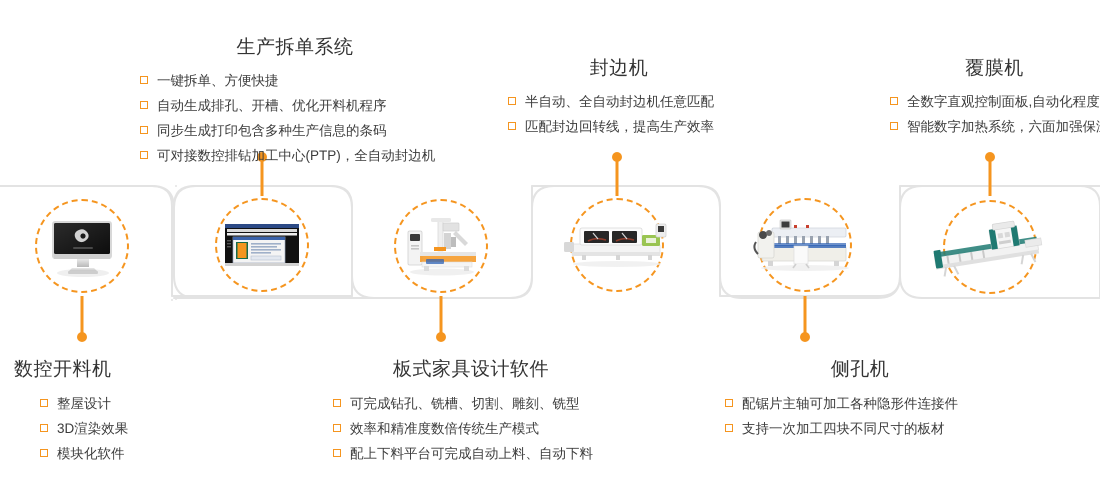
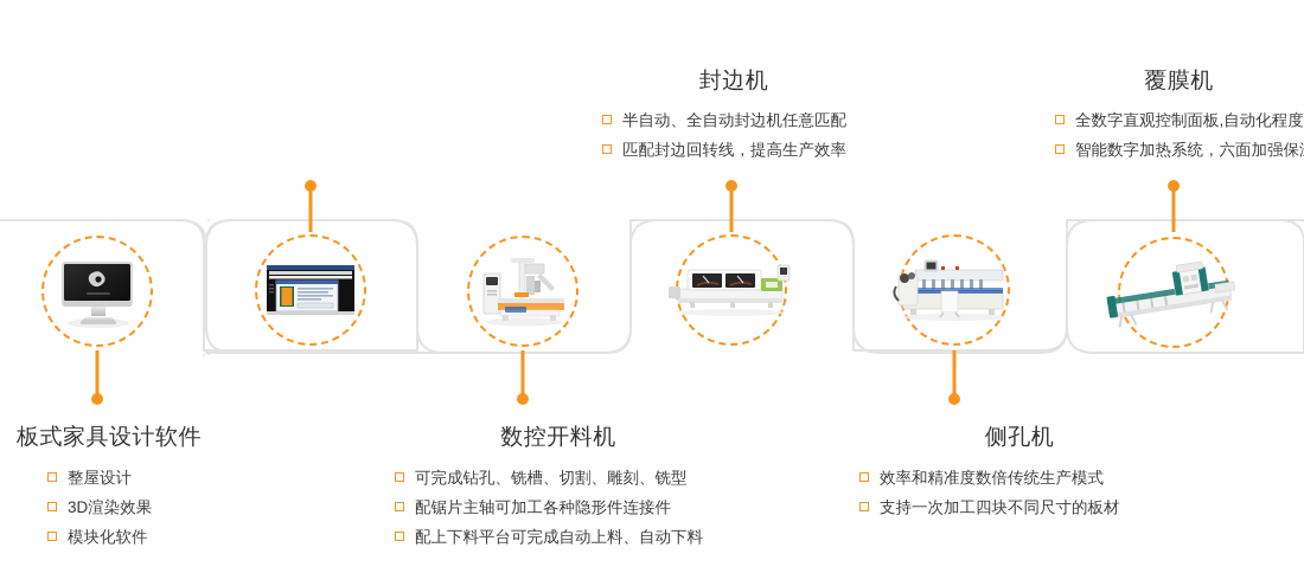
- 生产拆单系统
- 一键拆单、方便快捷
- 自动生成排孔、开槽、优化开料机程序
- 同步生成打印包含多种生产信息的条码
- 可对接数控排钻加工中心(PTP)，全自动封边机
  封边机
  半自动、全自动封边机任意匹配
  匹配封边回转线，提高生产效率
  覆膜机
  全数字直观控制面板,自动化程度
  智能数字加热系统，六面加强保
- 数控开料机
+ 板式家具设计软件
  整屋设计
  3D渲染效果
  模块化软件
- 板式家具设计软件
+ 数控开料机
  可完成钻孔、铣槽、切割、雕刻、铣型
- 效率和精准度数倍传统生产模式
+ 配锯片主轴可加工各种隐形件连接件
  配上下料平台可完成自动上料、自动下料
  侧孔机
- 配锯片主轴可加工各种隐形件连接件
+ 效率和精准度数倍传统生产模式
  支持一次加工四块不同尺寸的板材
